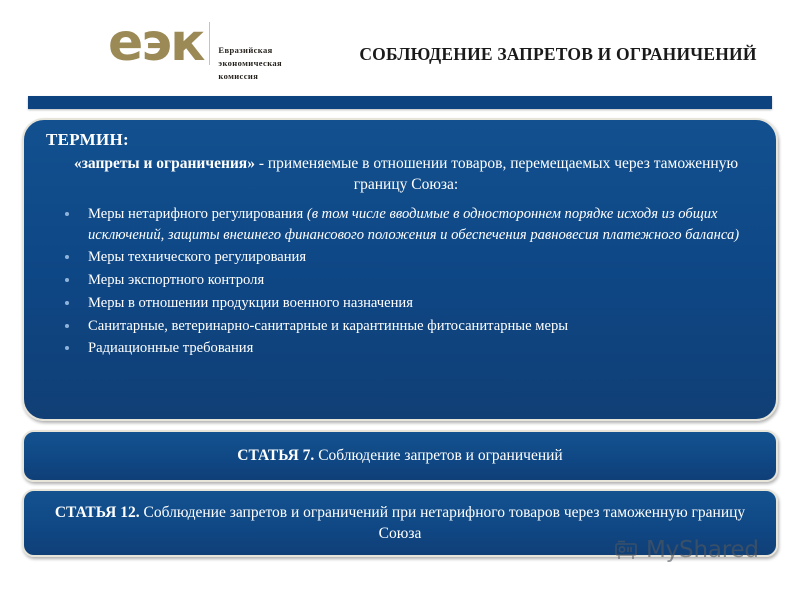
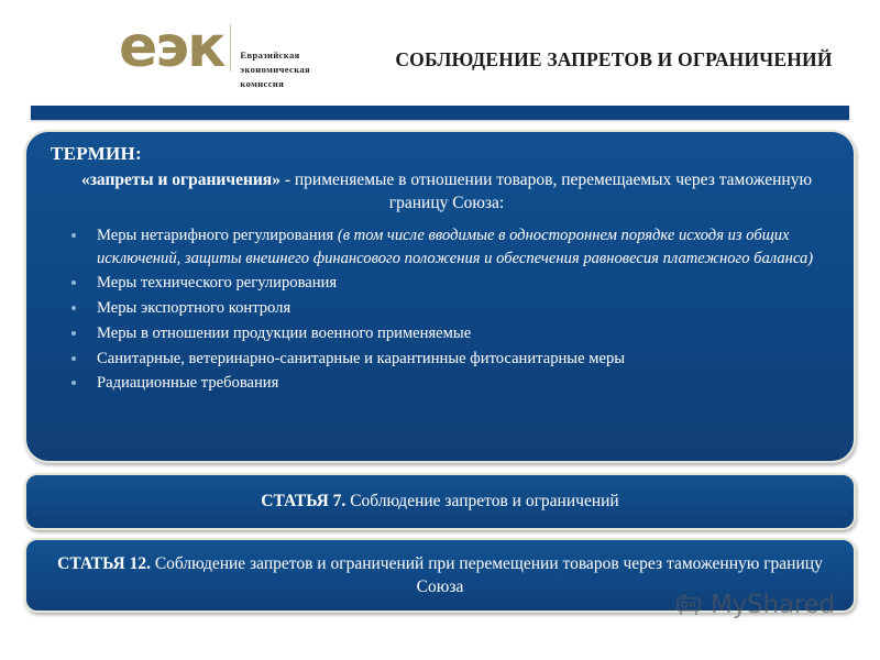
  еэк
  Евразийская
  экономическая
  комиссия
  СОБЛЮДЕНИЕ ЗАПРЕТОВ И ОГРАНИЧЕНИЙ
  ТЕРМИН:
  «запреты и ограничения» - применяемые в отношении товаров, перемещаемых через таможенную границу Союза:
  Меры нетарифного регулирования (в том числе вводимые в одностороннем порядке исходя из общих исключений, защиты внешнего финансового положения и обеспечения равновесия платежного баланса)
  Меры технического регулирования
  Меры экспортного контроля
- Меры в отношении продукции военного назначения
+ Меры в отношении продукции военного применяемые
  Санитарные, ветеринарно-санитарные и карантинные фитосанитарные меры
  Радиационные требования
  СТАТЬЯ 7. Соблюдение запретов и ограничений
- СТАТЬЯ 12. Соблюдение запретов и ограничений при нетарифного товаров через таможенную границу Союза
+ СТАТЬЯ 12. Соблюдение запретов и ограничений при перемещении товаров через таможенную границу Союза
  MyShared
